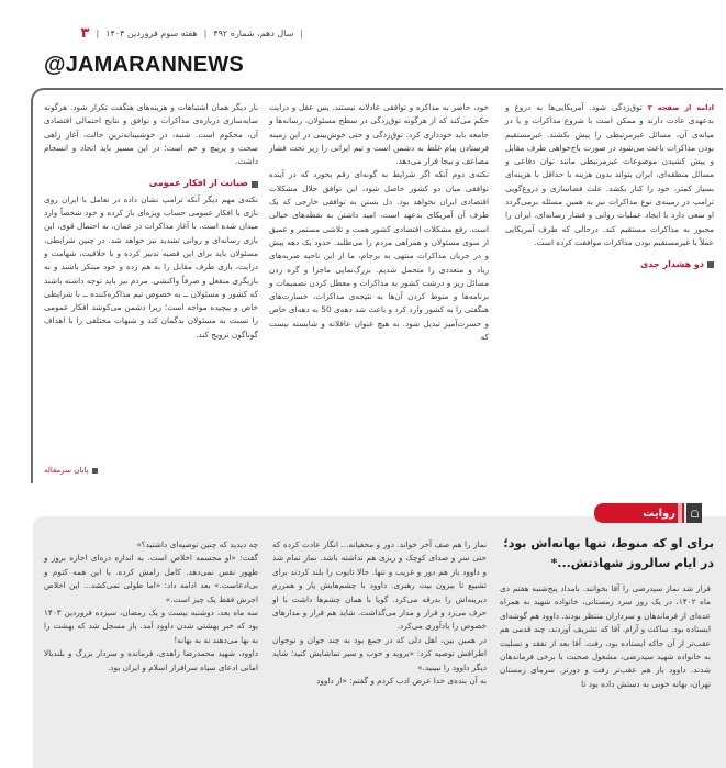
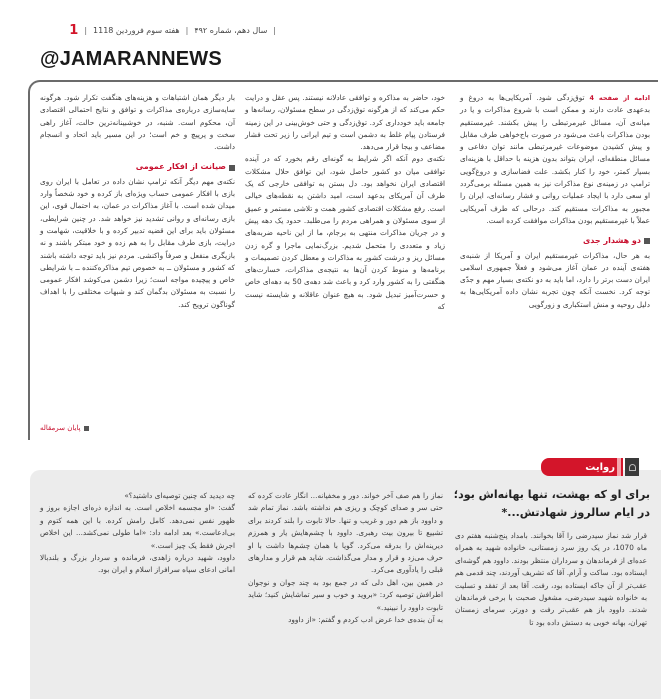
- ۳
+ 1
  |
- هفته سوم فروردین ۱۴۰۴
+ هفته سوم فروردین 1118
  |
  سال دهم، شماره ۴۹۲
  |
  @JAMARANNEWS
- ادامه از صفحه ۲ توق‌زدگی شود. آمریکایی‌ها به دروغ و بدعهدی عادت دارند و ممکن است با شروع مذاکرات و یا در میانه‌ی آن، مسائل غیرمرتبطی را پیش بکشند. غیرمستقیم بودن مذاکرات باعث می‌شود در صورت باج‌خواهی طرف مقابل و پیش کشیدن موضوعات غیرمرتبطی مانند توان دفاعی و مسائل منطقه‌ای، ایران بتواند بدون هزینه با حداقل با هزینه‌ای بسیار کمتر، خود را کنار بکشد. علت فضاسازی و دروغ‌گویی ترامپ در زمینه‌ی نوع مذاکرات نیز به همین مسئله برمی‌گردد او سعی دارد با ایجاد عملیات روانی و فشار رسانه‌ای، ایران را مجبور به مذاکرات مستقیم کند. درحالی که طرف آمریکایی عملاً با غیرمستقیم بودن مذاکرات موافقت کرده است.
+ ادامه از صفحه 4 توق‌زدگی شود. آمریکایی‌ها به دروغ و بدعهدی عادت دارند و ممکن است با شروع مذاکرات و یا در میانه‌ی آن، مسائل غیرمرتبطی را پیش بکشند. غیرمستقیم بودن مذاکرات باعث می‌شود در صورت باج‌خواهی طرف مقابل و پیش کشیدن موضوعات غیرمرتبطی مانند توان دفاعی و مسائل منطقه‌ای، ایران بتواند بدون هزینه با حداقل با هزینه‌ای بسیار کمتر، خود را کنار بکشد. علت فضاسازی و دروغ‌گویی ترامپ در زمینه‌ی نوع مذاکرات نیز به همین مسئله برمی‌گردد او سعی دارد با ایجاد عملیات روانی و فشار رسانه‌ای، ایران را مجبور به مذاکرات مستقیم کند. درحالی که طرف آمریکایی عملاً با غیرمستقیم بودن مذاکرات موافقت کرده است.
  دو هشدار جدی
+ به هر حال، مذاکرات غیرمستقیم ایران و آمریکا از شنبه‌ی هفته‌ی آینده در عمان آغاز می‌شود و فعلاً جمهوری اسلامی ایران دست برتر را دارد، اما باید به دو نکته‌ی بسیار مهم و جدّی توجه کرد. نخست آنکه چون تجربه نشان داده آمریکایی‌ها به دلیل روحیه و منش استکباری و زورگویی
  خود، حاضر به مذاکره و توافقی عادلانه نیستند. پس عقل و درایت حکم می‌کند که از هرگونه توق‌زدگی در سطح مسئولان، رسانه‌ها و جامعه باید خودداری کرد. توق‌زدگی و حتی خوش‌بینی در این زمینه فرستادن پیام غلط به دشمن است و تیم ایرانی را زیر تحت فشار مضاعف و بیجا قرار می‌دهد.
  نکته‌ی دوم آنکه اگر شرایط به گونه‌ای رقم بخورد که در آینده توافقی میان دو کشور حاصل شود، این توافق حلال مشکلات اقتصادی ایران نخواهد بود. دل بستن به توافقی خارجی که یک طرف آن آمریکای بدعهد است، امید داشتن به نقطه‌های خیالی است. رفع مشکلات اقتصادی کشور همت و تلاشی مستمر و عمیق از سوی مسئولان و همراهی مردم را می‌طلبد. حدود یک دهه پیش و در جریان مذاکرات منتهی به برجام، ما از این ناحیه ضربه‌های زیاد و متعددی را متحمل شدیم. بزرگ‌نمایی ماجرا و گره زدن مسائل ریز و درشت کشور به مذاکرات و معطل کردن تصمیمات و برنامه‌ها و منوط کردن آن‌ها به نتیجه‌ی مذاکرات، خسارت‌های هنگفتی را به کشور وارد کرد و باعث شد دهه‌ی 50 به دهه‌ای خاص و حسرت‌آمیز تبدیل شود. به هیچ عنوان عاقلانه و شایسته نیست که
  بار دیگر همان اشتباهات و هزینه‌های هنگفت تکرار شود. هرگونه سایه‌سازی درباره‌ی مذاکرات و توافق و نتایج احتمالی اقتصادی آن، محکوم است. شنبه، در خوشبینانه‌ترین حالت، آغاز راهی سخت و پرپیچ و خم است؛ در این مسیر باید اتحاد و انسجام داشت.
  صیانت از افکار عمومی
  نکته‌ی مهم دیگر آنکه ترامپ نشان داده در تعامل با ایران روی بازی با افکار عمومی حساب ویژه‌ای باز کرده و خود شخصاً وارد میدان شده است. با آغاز مذاکرات در عمان، به احتمال قوی، این بازی رسانه‌ای و روانی تشدید نیز خواهد شد. در چنین شرایطی، مسئولان باید برای این قضیه تدبیر کرده و با خلاقیت، شهامت و درایت، بازی طرف مقابل را به هم زده و خود مبتکر باشند و نه بازیگری منفعل و صرفاً واکنشی. مردم نیز باید توجه داشته باشند که کشور و مسئولان ــ به خصوص تیم مذاکره‌کننده ــ با شرایطی خاص و پیچیده مواجه است؛ زیرا دشمن می‌کوشد افکار عمومی را نسبت به مسئولان بدگمان کند و شبهات مختلفی را با اهداف گوناگون ترویج کند.
  پایان سرمقاله
  روایت
- برای او که منوط، تنها بهانه‌اش بود؛ در ایام سالروز شهادتش...*
+ برای او که بهشت، تنها بهانه‌اش بود؛ در ایام سالروز شهادتش...*
- قرار شد نماز سیدرضی را آقا بخوانند. بامداد پنج‌شنبه هفتم دی ماه ۱۴۰۲، در یک روز سرد زمستانی، خانواده شهید به همراه عده‌ای از فرماندهان و سرداران منتظر بودند. داوود هم گوشه‌ای ایستاده بود. ساکت و آرام. آقا که تشریف آوردند، چند قدمی هم عقب‌تر از آن جاکه ایستاده بود، رفت. آقا بعد از تفقد و تسلیت به خانواده شهید سیدرضی، مشغول صحبت با برخی فرماندهان شدند. داوود باز هم عقب‌تر رفت و دورتر. سرمای زمستان تهران، بهانه خوبی به دستش داده بود تا
+ قرار شد نماز سیدرضی را آقا بخوانند. بامداد پنج‌شنبه هفتم دی ماه 1070، در یک روز سرد زمستانی، خانواده شهید به همراه عده‌ای از فرماندهان و سرداران منتظر بودند. داوود هم گوشه‌ای ایستاده بود. ساکت و آرام. آقا که تشریف آوردند، چند قدمی هم عقب‌تر از آن جاکه ایستاده بود، رفت. آقا بعد از تفقد و تسلیت به خانواده شهید سیدرضی، مشغول صحبت با برخی فرماندهان شدند. داوود باز هم عقب‌تر رفت و دورتر. سرمای زمستان تهران، بهانه خوبی به دستش داده بود تا
- نماز را هم صف آخر خواند. دور و مخفیانه... انگار عادت کرده که حتی سر و صدای کوچک و ریزی هم نداشته باشد. نماز تمام شد و داوود باز هم دور و غریب و تنها. حالا تابوت را بلند کردند برای تشییع تا بیرون بیت رهبری. داوود با چشم‌هایش یار و همرزم دیرینه‌اش را بدرقه می‌کرد. گویا با همان چشم‌ها داشت با او حرف می‌زد و قرار و مدار می‌گذاشت. شاید هم قرار و مدارهای خصوص را یادآوری می‌کرد.
+ نماز را هم صف آخر خواند. دور و مخفیانه... انگار عادت کرده که حتی سر و صدای کوچک و ریزی هم نداشته باشد. نماز تمام شد و داوود باز هم دور و غریب و تنها. حالا تابوت را بلند کردند برای تشییع تا بیرون بیت رهبری. داوود با چشم‌هایش یار و همرزم دیرینه‌اش را بدرقه می‌کرد. گویا با همان چشم‌ها داشت با او حرف می‌زد و قرار و مدار می‌گذاشت. شاید هم قرار و مدارهای قبلی را یادآوری می‌کرد.
- در همین بین، اهل دلی که در جمع بود به چند جوان و نوجوان اطرافش توصیه کرد: «بروید و خوب و سیر تماشایش کنید؛ شاید دیگر داوود را نبینید.»
+ در همین بین، اهل دلی که در جمع بود به چند جوان و نوجوان اطرافش توصیه کرد: «بروید و خوب و سیر تماشایش کنید؛ شاید تابوت داوود را نبینید.»
  به آن بنده‌ی خدا عرض ادب کردم و گفتم: «از داوود
  چه دیدید که چنین توصیه‌ای داشتید؟»
  گفت: «او مجسمه اخلاص است. به اندازه ذره‌ای اجازه بروز و ظهور نفس نمی‌دهد. کامل رامش کرده. با این همه کتوم و بی‌ادعاست.» بعد ادامه داد: «اما طولی نمی‌کشد... این اخلاص اجرش فقط یک چیز است.»
- سه ماه بعد، دوشنبه بیست و یک رمضان، سیزده فروردین ۱۴۰۳ بود که خبر بهشتی شدن داوود آمد. باز مسجل شد که بهشت را به بها می‌دهند نه به بهانه!
- داوود، شهید محمدرضا زاهدی، فرمانده و سردار بزرگ و بلندبالا امانی ادعای سپاه سرافراز اسلام و ایران بود.
+ داوود، شهید درباره زاهدی، فرمانده و سردار بزرگ و بلندبالا امانی ادعای سپاه سرافراز اسلام و ایران بود.
